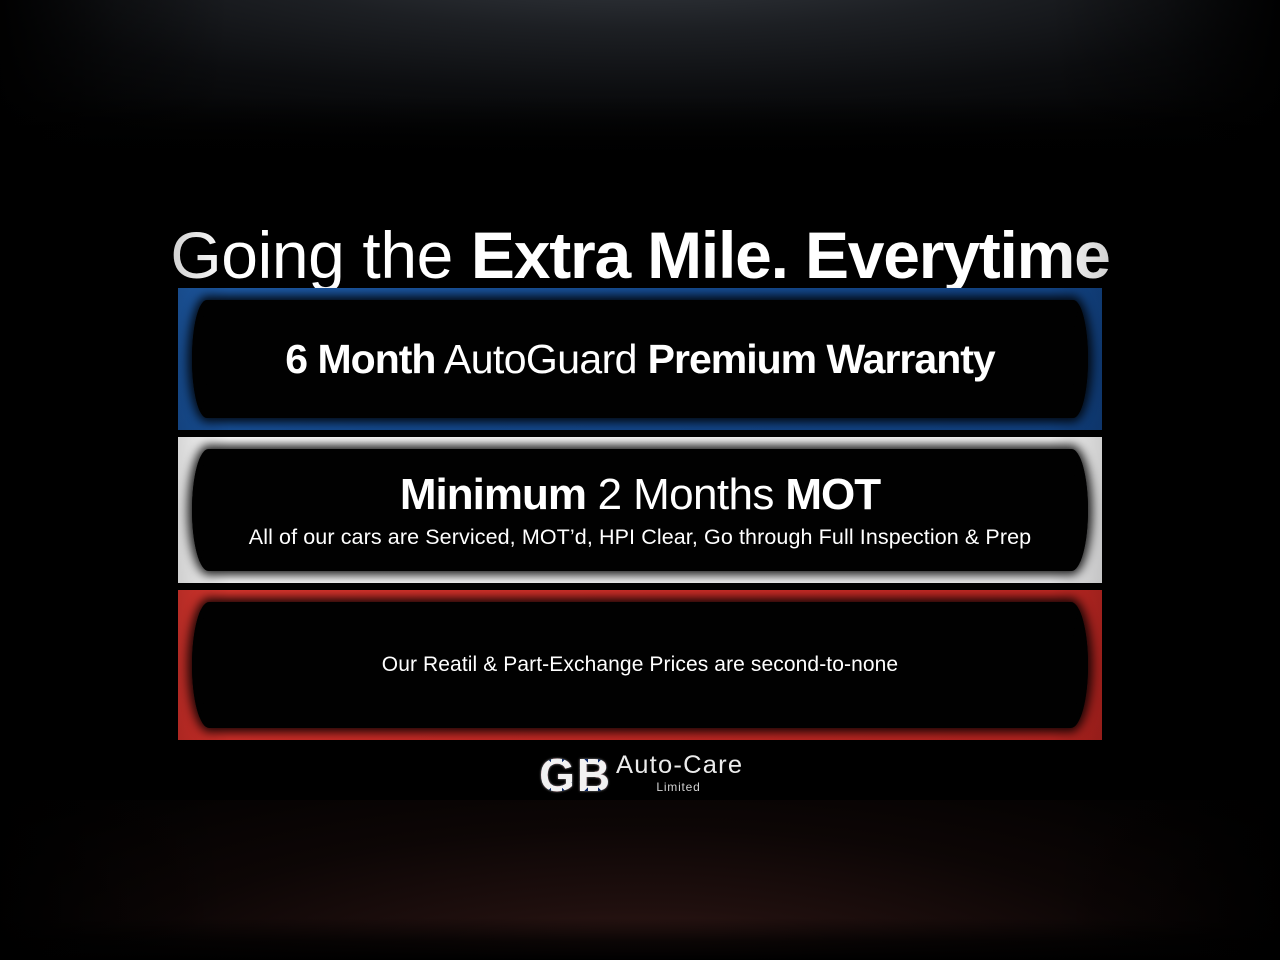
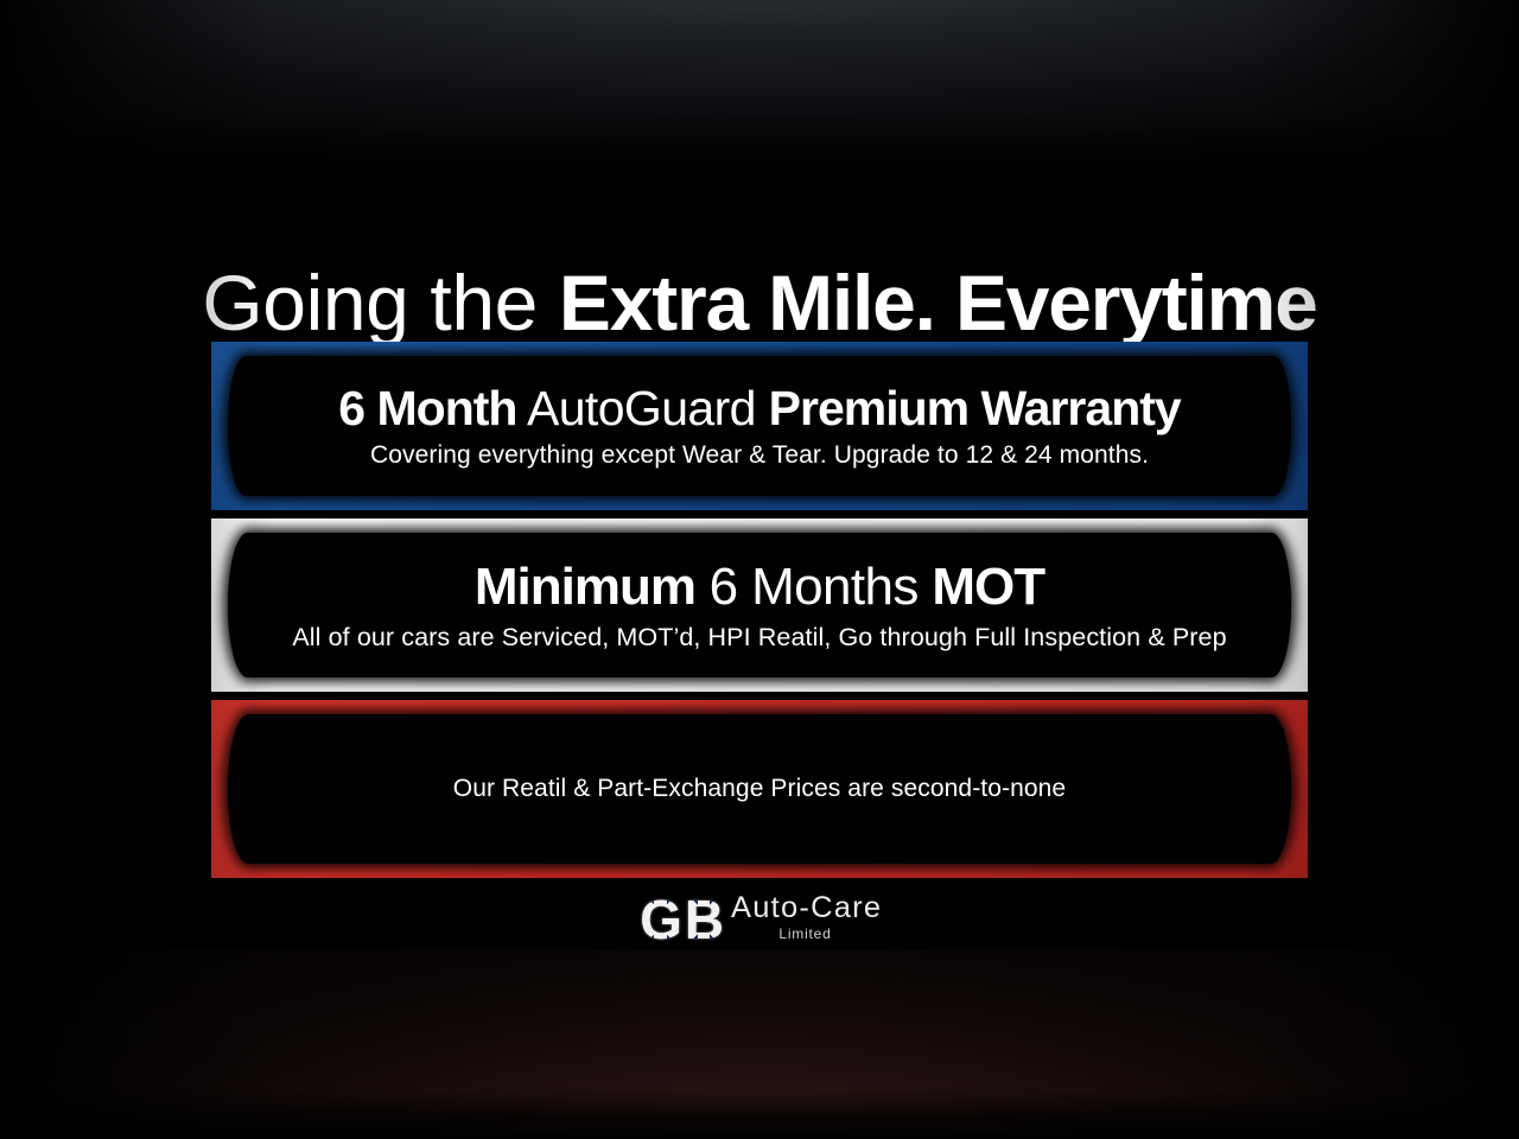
  6 Month AutoGuard Premium Warranty
+ Covering everything except Wear & Tear. Upgrade to 12 & 24 months.
- Minimum 2 Months MOT
+ Minimum 6 Months MOT
- All of our cars are Serviced, MOT’d, HPI Clear, Go through Full Inspection & Prep
+ All of our cars are Serviced, MOT’d, HPI Reatil, Go through Full Inspection & Prep
  Our Reatil & Part-Exchange Prices are second-to-none
